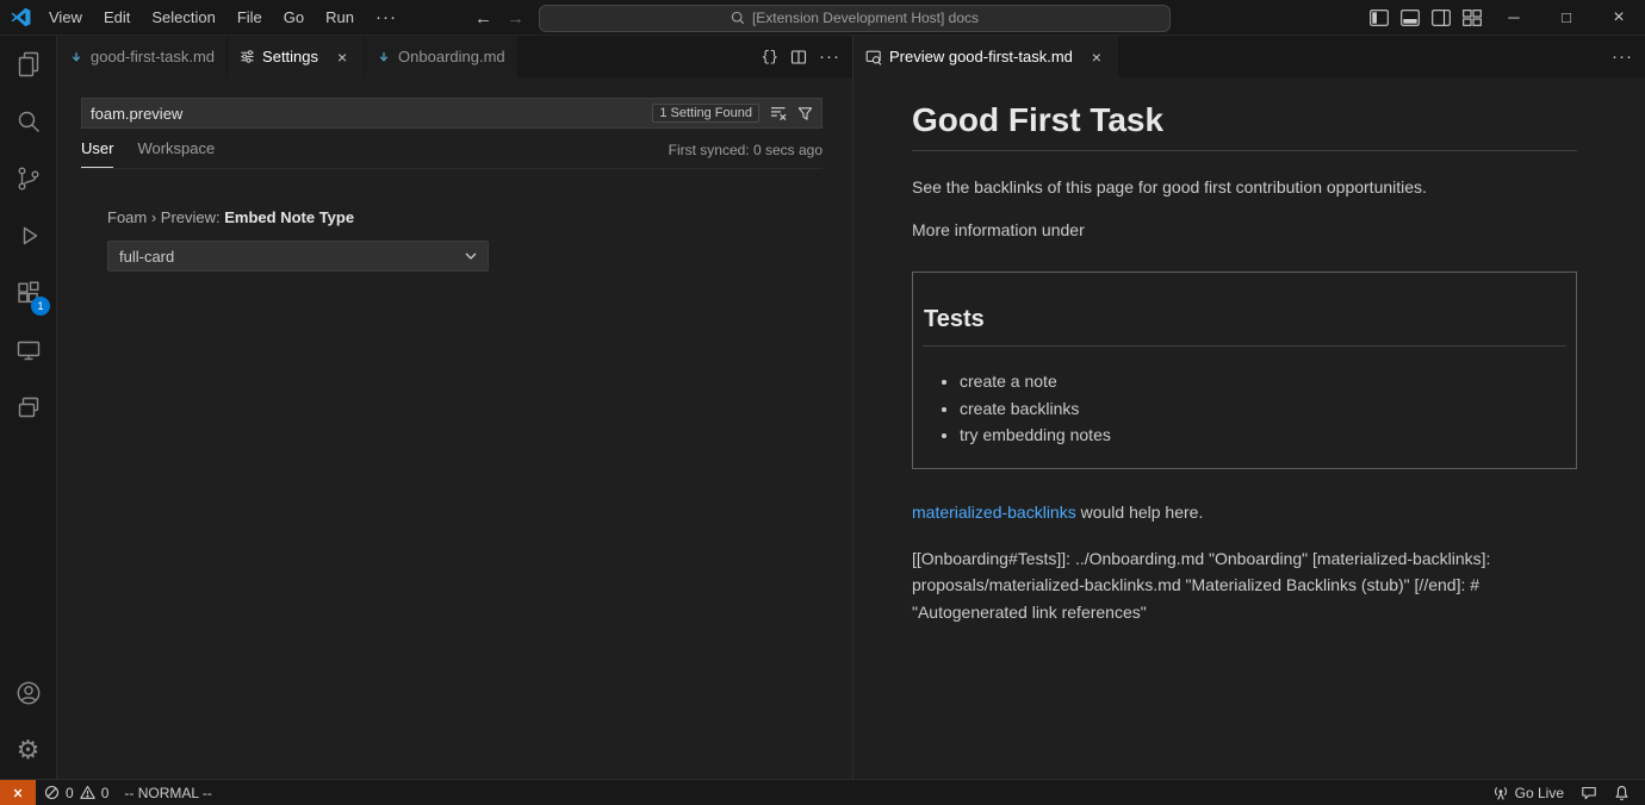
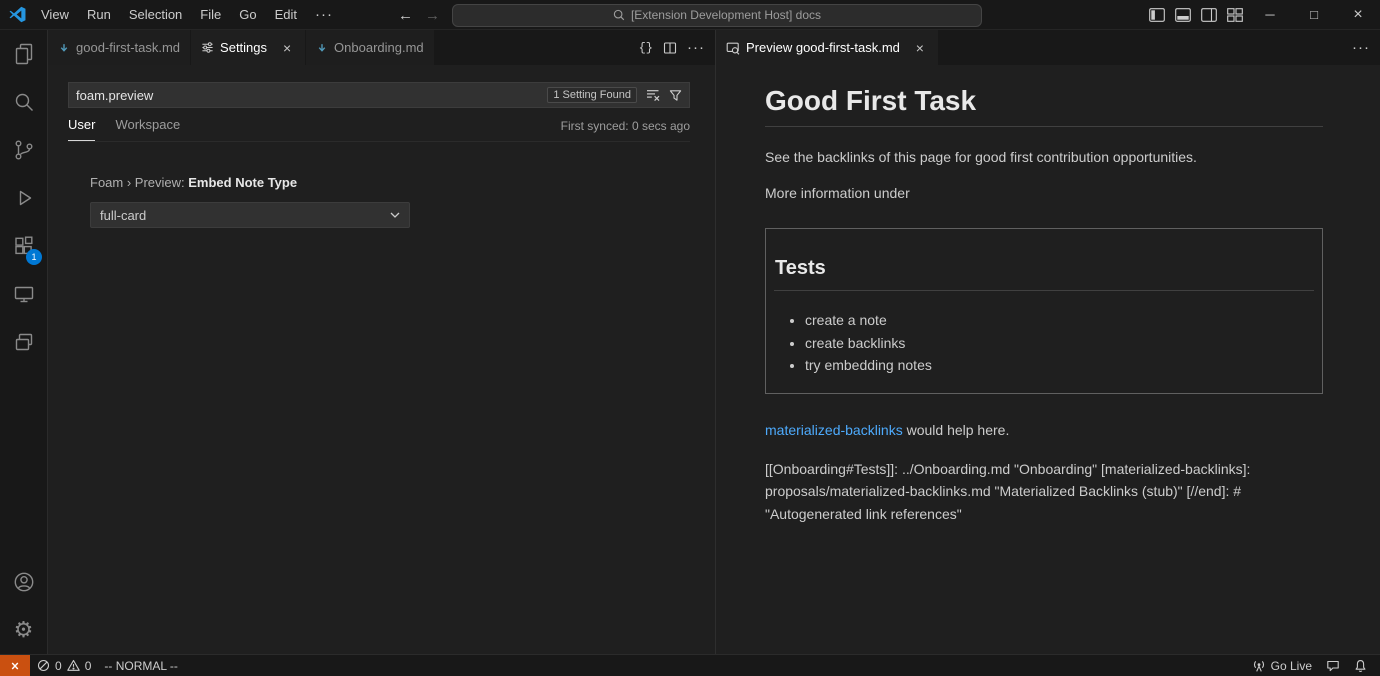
  View
- Edit
+ Run
  Selection
  File
  Go
- Run
+ Edit
  ···
  ←
  →
  [Extension Development Host] docs
  ─
  □
  ×
  1
  ⚙
  good-first-task.md
  Settings
  ×
  Onboarding.md
  {}
  ···
  foam.preview
  1 Setting Found
  User
  Workspace
  First synced: 0 secs ago
  Foam › Preview: Embed Note Type
  full-card
  Preview good-first-task.md
  ×
  ···
  Good First Task
  See the backlinks of this page for good first contribution opportunities.
  More information under
  Tests
  create a note
  create backlinks
  try embedding notes
  materialized-backlinks would help here.
  [[Onboarding#Tests]]: ../Onboarding.md "Onboarding" [materialized-backlinks]: proposals/materialized-backlinks.md "Materialized Backlinks (stub)" [//end]: # "Autogenerated link references"
  0
  0
  -- NORMAL --
  Go Live
